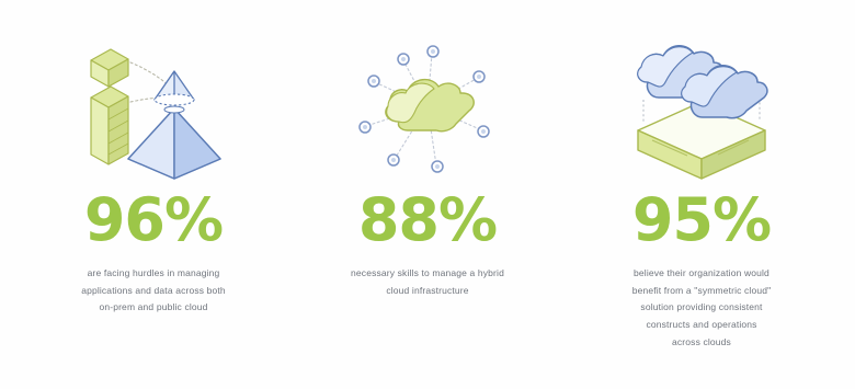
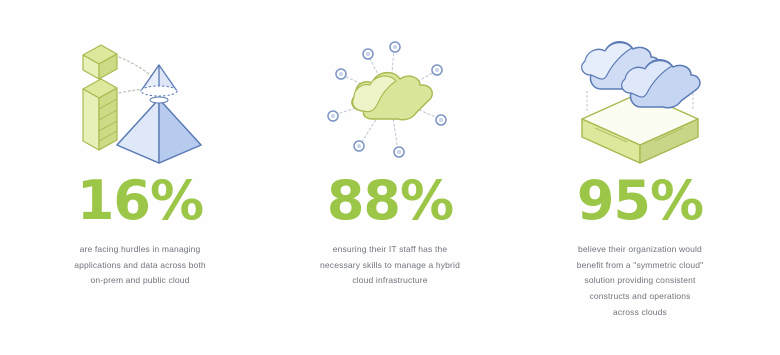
- 96%
+ 16%
  are facing hurdles in managing
  applications and data across both
  on-prem and public cloud
  88%
+ ensuring their IT staff has the
  necessary skills to manage a hybrid
  cloud infrastructure
  95%
  believe their organization would
  benefit from a "symmetric cloud"
  solution providing consistent
  constructs and operations
  across clouds
